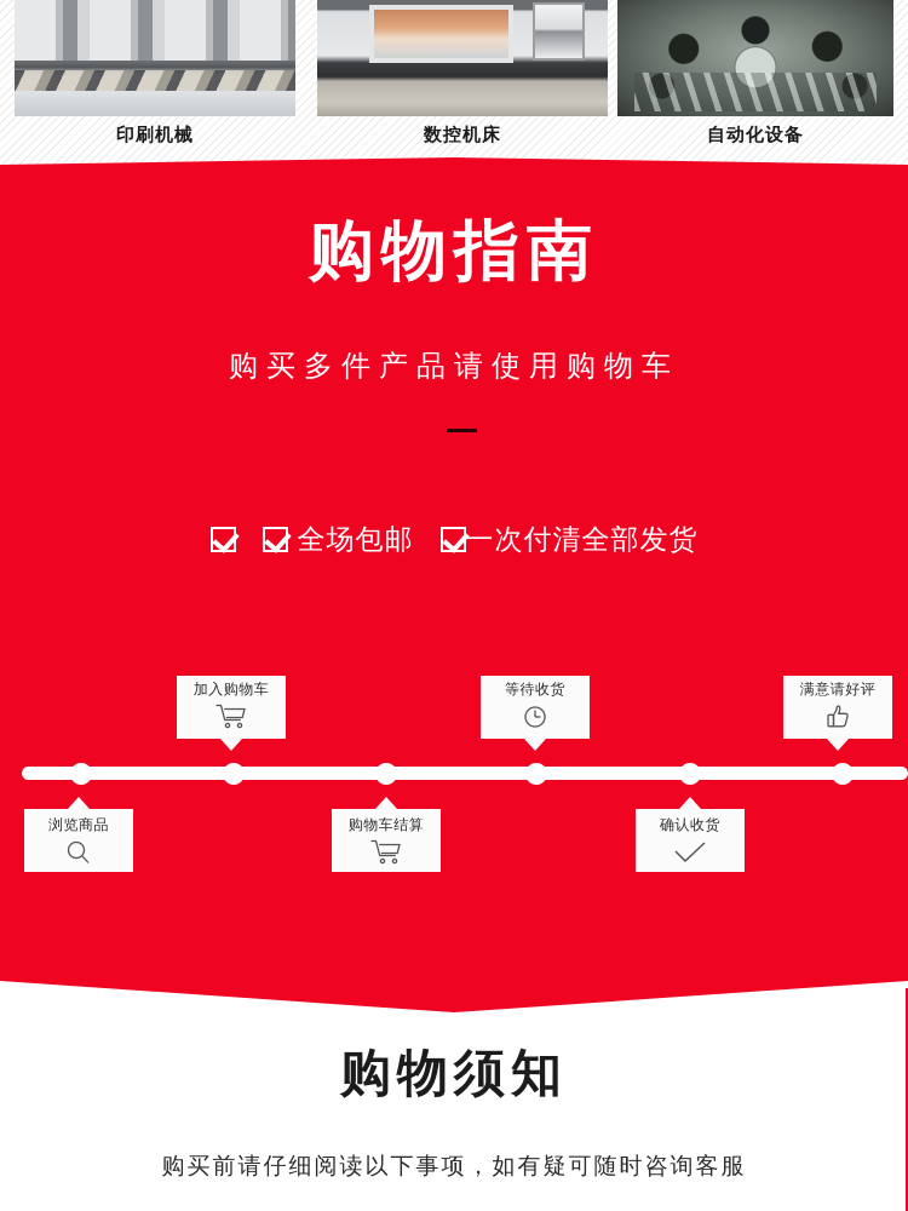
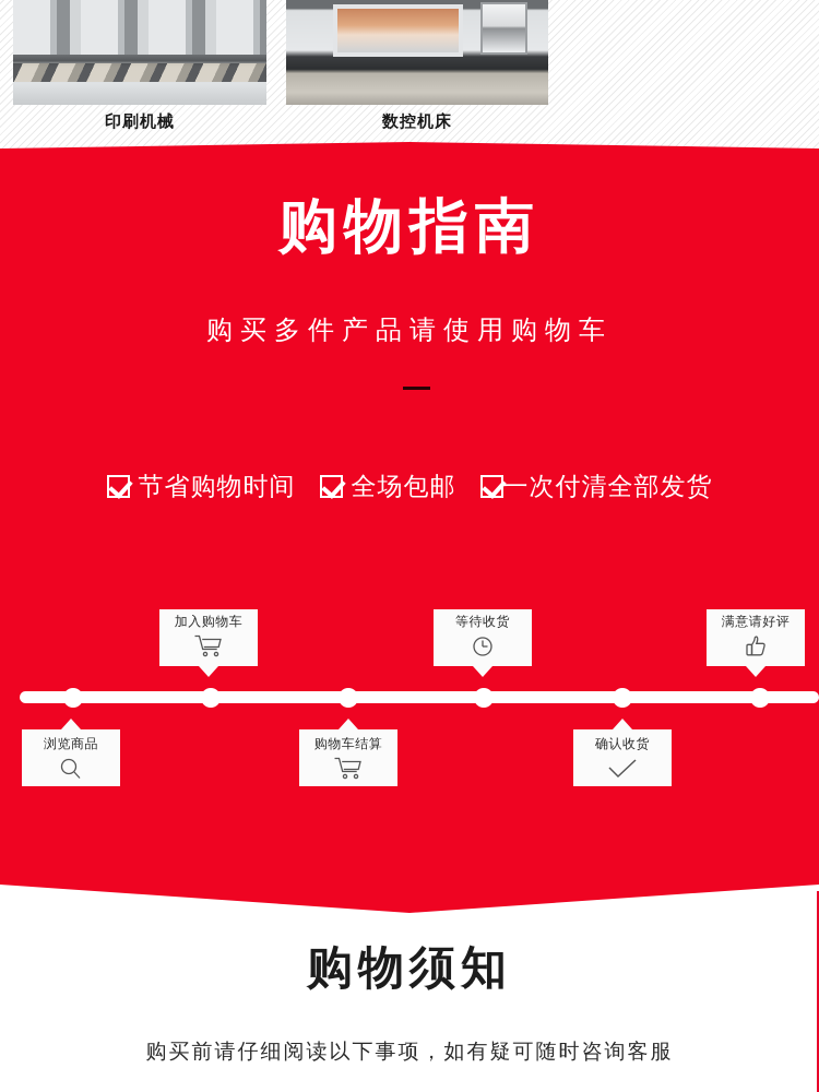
  印刷机械
  数控机床
- 自动化设备
  购物指南
  购买多件产品请使用购物车
+ 节省购物时间
  全场包邮
  一次付清全部发货
  浏览商品
  加入购物车
  购物车结算
  等待收货
  确认收货
  满意请好评
  购物须知
  购买前请仔细阅读以下事项，如有疑可随时咨询客服
